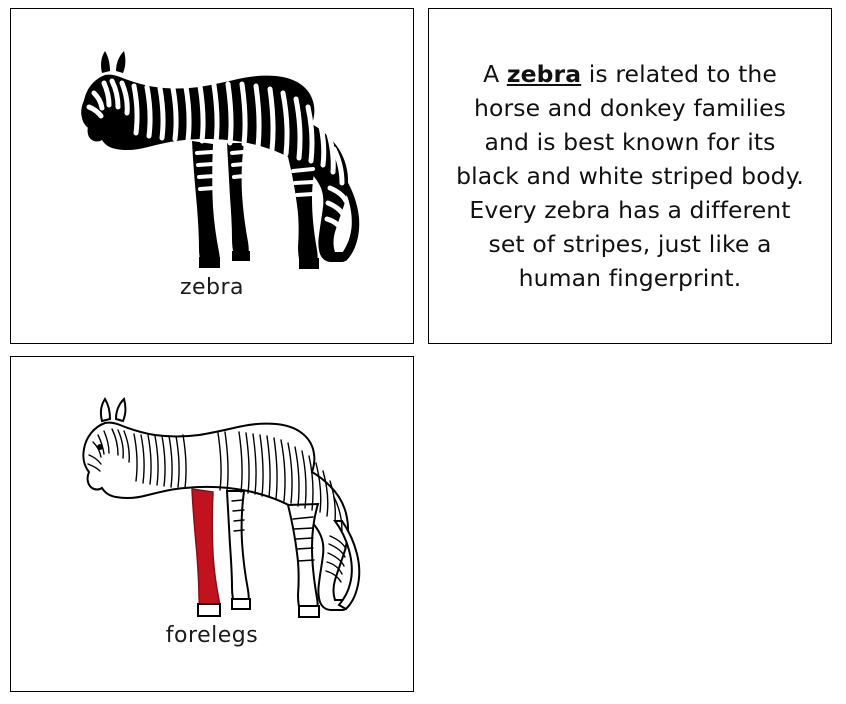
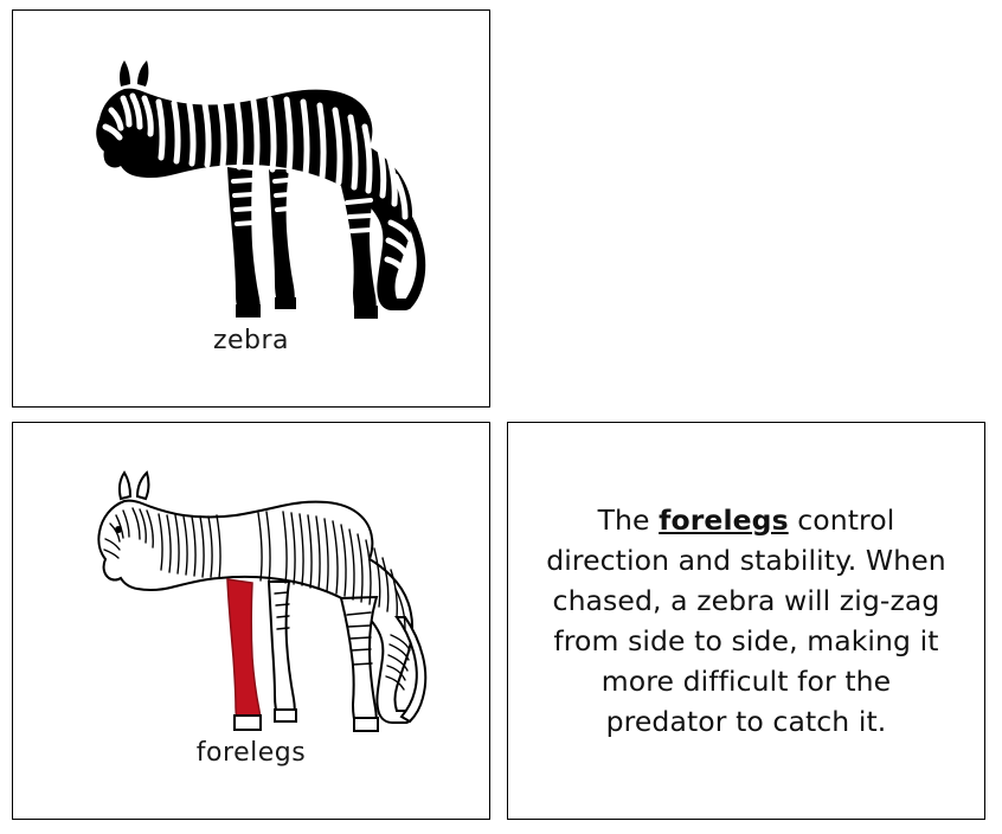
  zebra
- A zebra is related to the horse and donkey families and is best known for its black and white striped body. Every zebra has a different set of stripes, just like a human fingerprint.
  forelegs
+ The forelegs control direction and stability. When chased, a zebra will zig-zag from side to side, making it more difficult for the predator to catch it.
